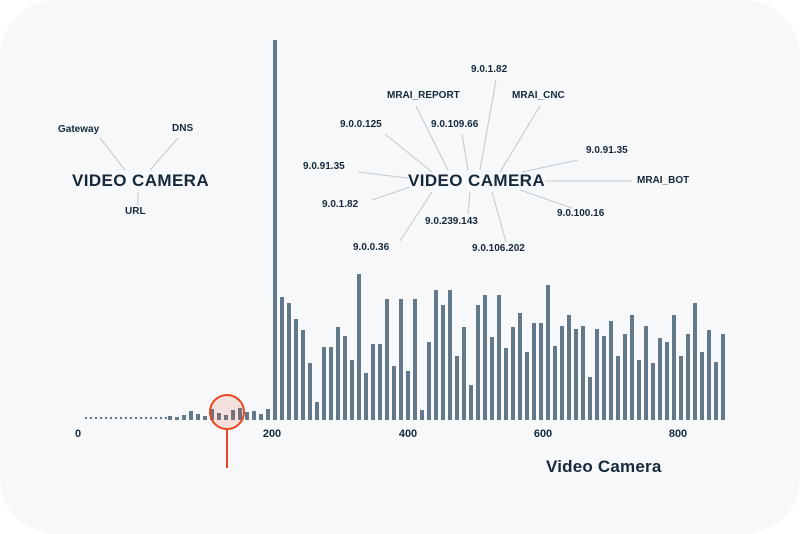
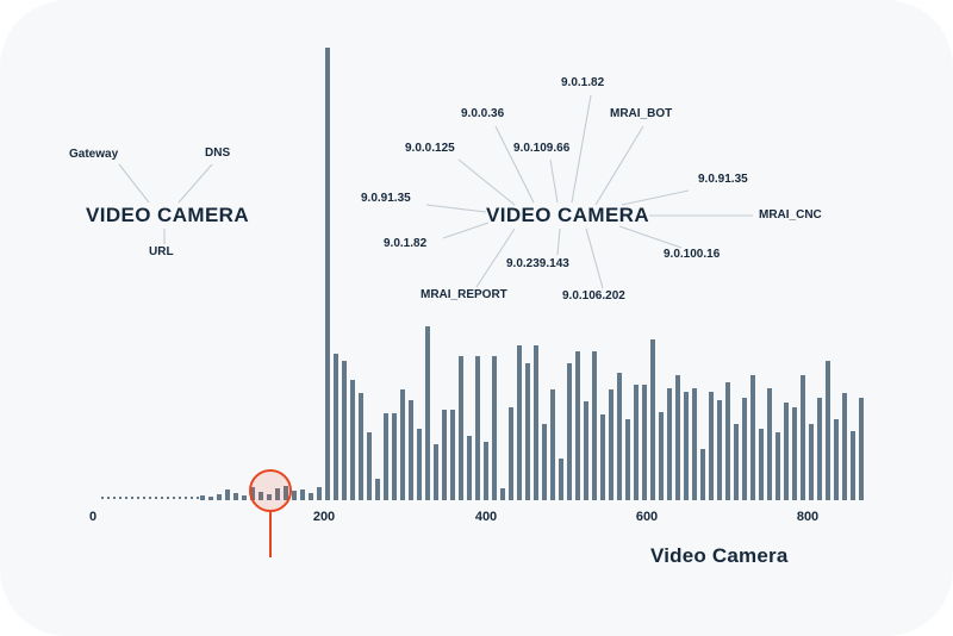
  0
  200
  400
  600
  800
  Video Camera
  VIDEO CAMERA
  Gateway
  DNS
  URL
  VIDEO CAMERA
  9.0.1.82
- MRAI_CNC
+ MRAI_BOT
- MRAI_REPORT
+ 9.0.0.36
  9.0.109.66
  9.0.0.125
  9.0.91.35
  9.0.91.35
- MRAI_BOT
+ MRAI_CNC
  9.0.1.82
  9.0.100.16
  9.0.239.143
  9.0.106.202
- 9.0.0.36
+ MRAI_REPORT
